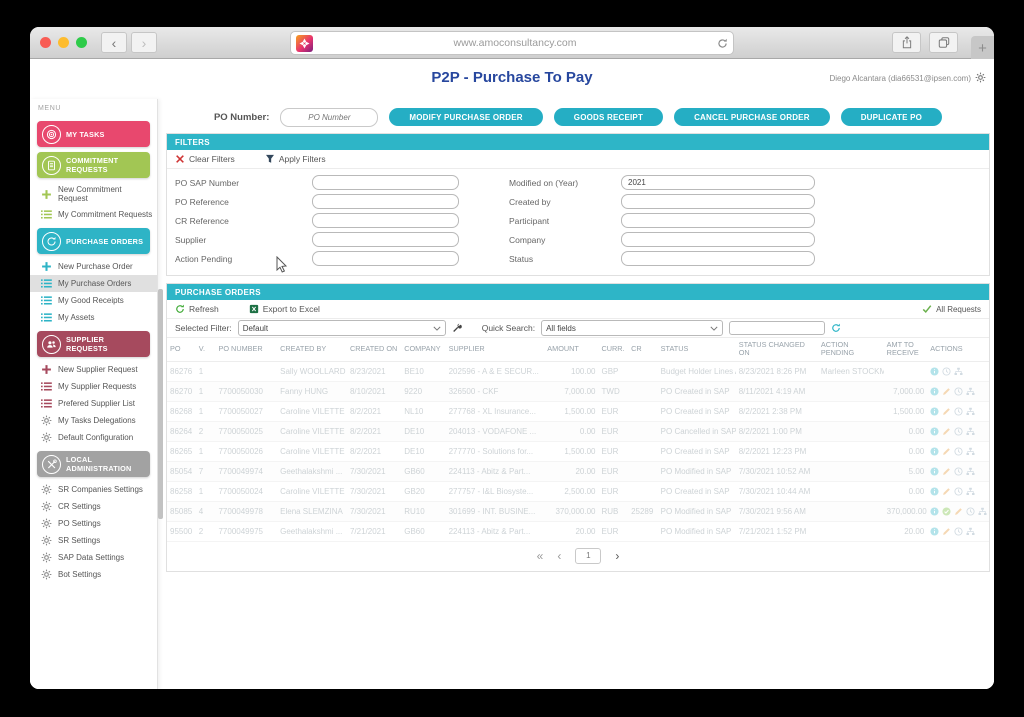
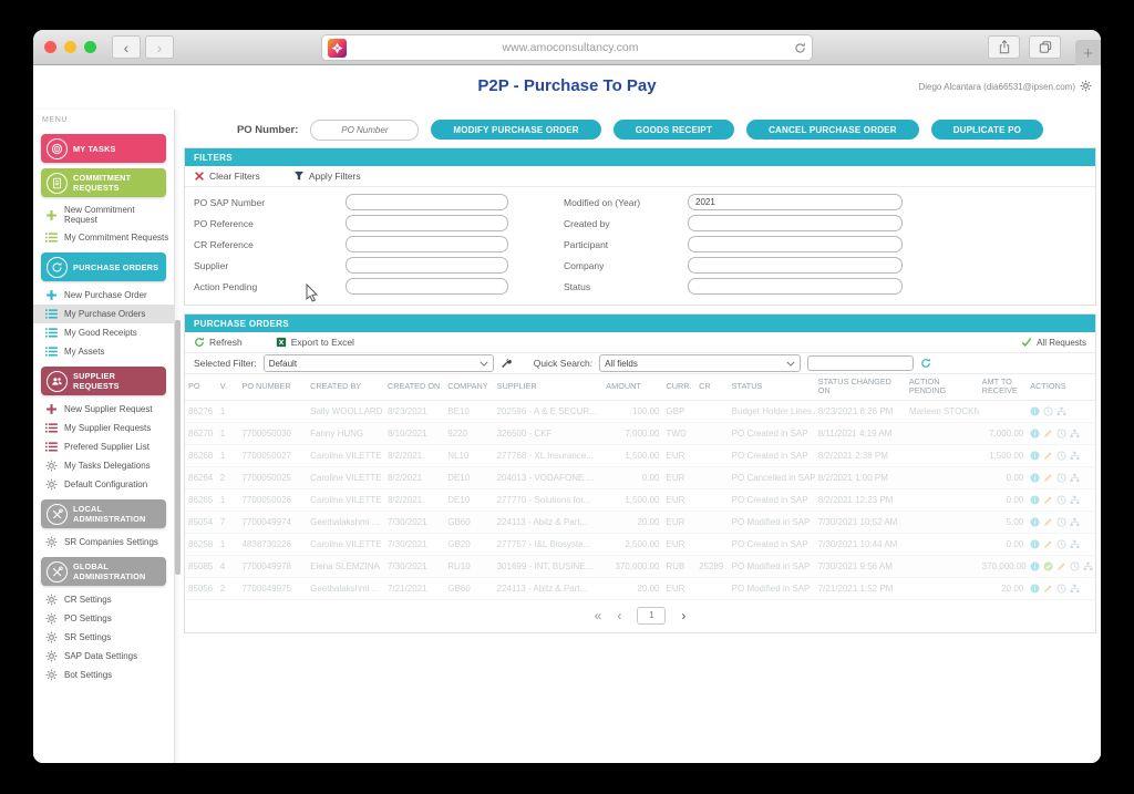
  ‹
  ›
  www.amoconsultancy.com
  +
  P2P - Purchase To Pay
  Diego Alcantara (dia66531@ipsen.com)
  MY TASKS
  COMMITMENT REQUESTS
  New Commitment Request
  My Commitment Requests
  PURCHASE ORDERS
  New Purchase Order
  My Purchase Orders
  My Good Receipts
  My Assets
  SUPPLIER REQUESTS
  New Supplier Request
  My Supplier Requests
  Prefered Supplier List
  My Tasks Delegations
  Default Configuration
  LOCAL ADMINISTRATION
  SR Companies Settings
+ GLOBAL ADMINISTRATION
  CR Settings
  PO Settings
  SR Settings
  SAP Data Settings
  Bot Settings
  PO Number:
  PO Number
  MODIFY PURCHASE ORDER
  GOODS RECEIPT
  CANCEL PURCHASE ORDER
  DUPLICATE PO
  FILTERS
  Clear Filters
  Apply Filters
  PO SAP Number
  PO Reference
  CR Reference
  Supplier
  Action Pending
  Modified on (Year)
  2021
  Created by
  Participant
  Company
  Status
  PURCHASE ORDERS
  Refresh
  Export to Excel
  All Requests
  Selected Filter:
  Default
  Quick Search:
  All fields
  PO	V.	PO NUMBER	CREATED BY	CREATED ON	COMPANY	SUPPLIER	AMOUNT	CURR.	CR	STATUS	STATUS CHANGED ON	ACTION PENDING	AMT TO RECEIVE	ACTIONS
  86276	1		Sally WOOLLARD	8/23/2021	BE10	202596 - A & E SECUR...	100.00	GBP		Budget Holder Lines	8/23/2021 8:26 PM	Marleen STOCKM
  86270	1	7700050030	Fanny HUNG	8/10/2021	9220	326500 - CKF	7,000.00	TWD		PO Created in SAP	8/11/2021 4:19 AM		7,000.00
  86268	1	7700050027	Caroline VILETTE	8/2/2021	NL10	277768 - XL Insurance...	1,500.00	EUR		PO Created in SAP	8/2/2021 2:38 PM		1,500.00
  86264	2	7700050025	Caroline VILETTE	8/2/2021	DE10	204013 - VODAFONE ...	0.00	EUR		PO Cancelled in SAP	8/2/2021 1:00 PM		0.00
  86265	1	7700050026	Caroline VILETTE	8/2/2021	DE10	277770 - Solutions for...	1,500.00	EUR		PO Created in SAP	8/2/2021 12:23 PM		0.00
  85054	7	7700049974	Geethalakshmi ...	7/30/2021	GB60	224113 - Abitz & Part...	20.00	EUR		PO Modified in SAP	7/30/2021 10:52 AM		5.00
- 86258	1	7700050024	Caroline VILETTE	7/30/2021	GB20	277757 - I&L Biosyste...	2,500.00	EUR		PO Created in SAP	7/30/2021 10:44 AM		0.00
+ 86258	1	4838730226	Caroline VILETTE	7/30/2021	GB20	277757 - I&L Biosyste...	2,500.00	EUR		PO Created in SAP	7/30/2021 10:44 AM		0.00
  85085	4	7700049978	Elena SLEMZINA	7/30/2021	RU10	301699 - INT. BUSINE...	370,000.00	RUB	25289	PO Modified in SAP	7/30/2021 9:56 AM		370,000.00
- 95500	2	7700049975	Geethalakshmi ...	7/21/2021	GB60	224113 - Abitz & Part...	20.00	EUR		PO Modified in SAP	7/21/2021 1:52 PM		20.00
+ 85056	2	7700049975	Geethalakshmi ...	7/21/2021	GB60	224113 - Abitz & Part...	20.00	EUR		PO Modified in SAP	7/21/2021 1:52 PM		20.00
  «
  ‹
  1
  ›
